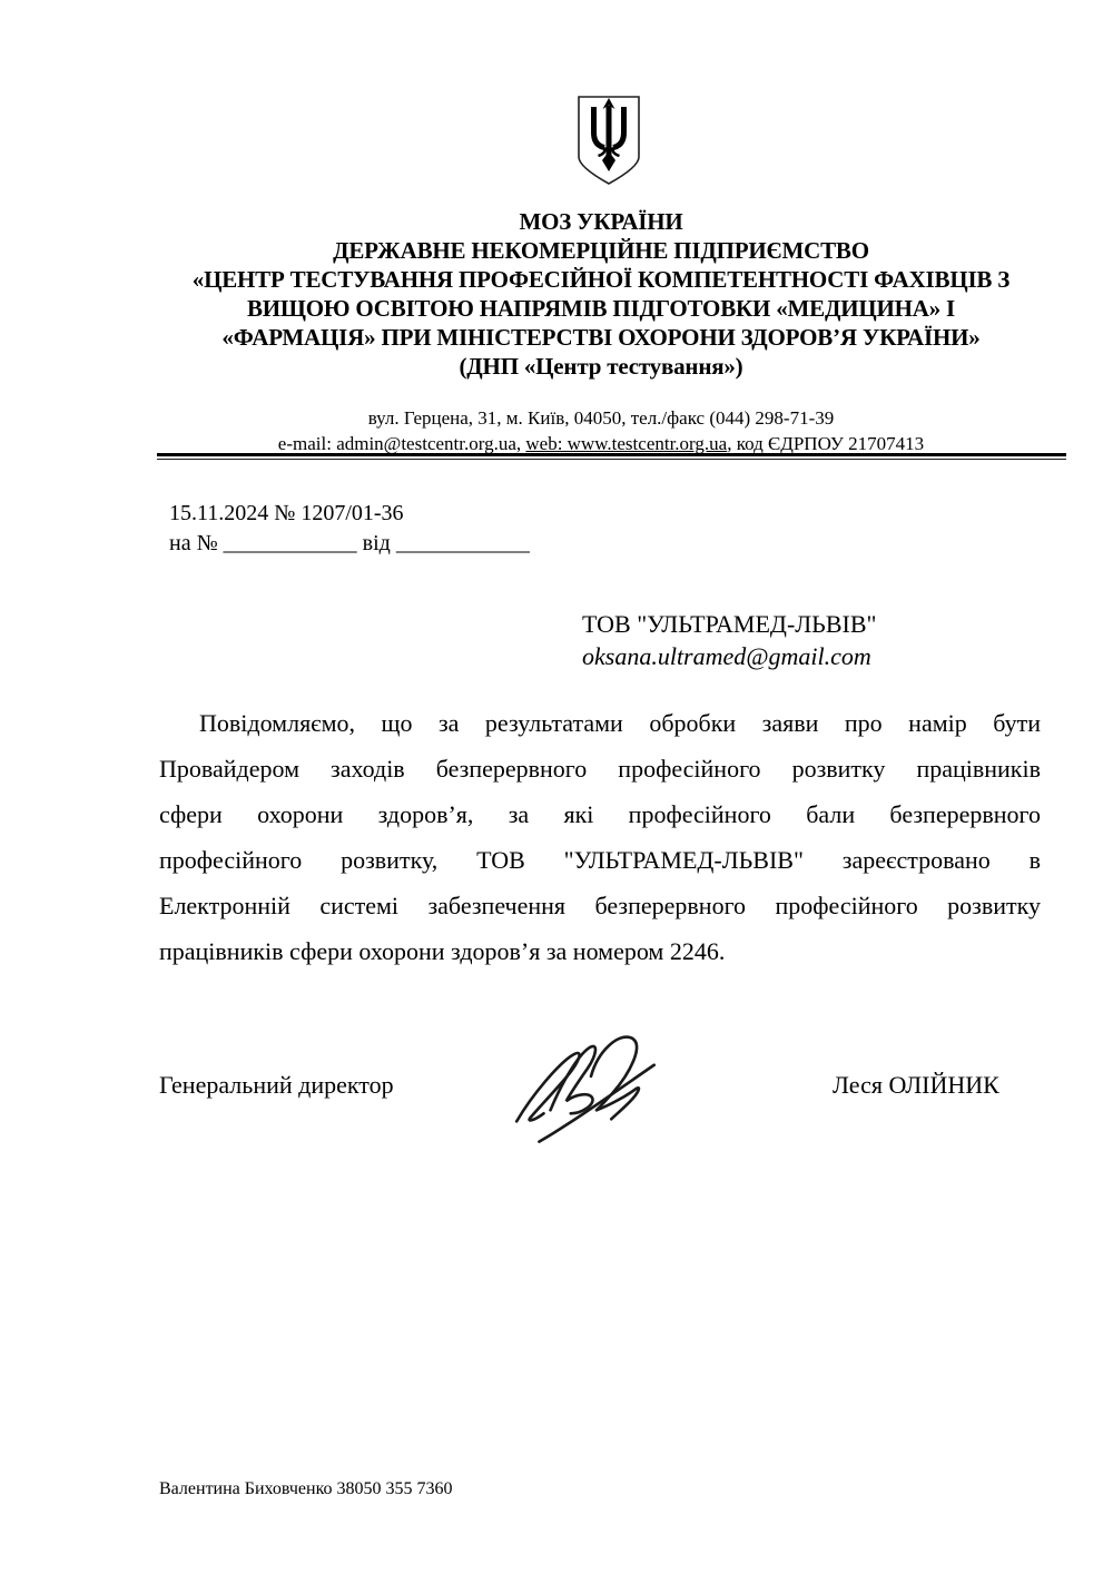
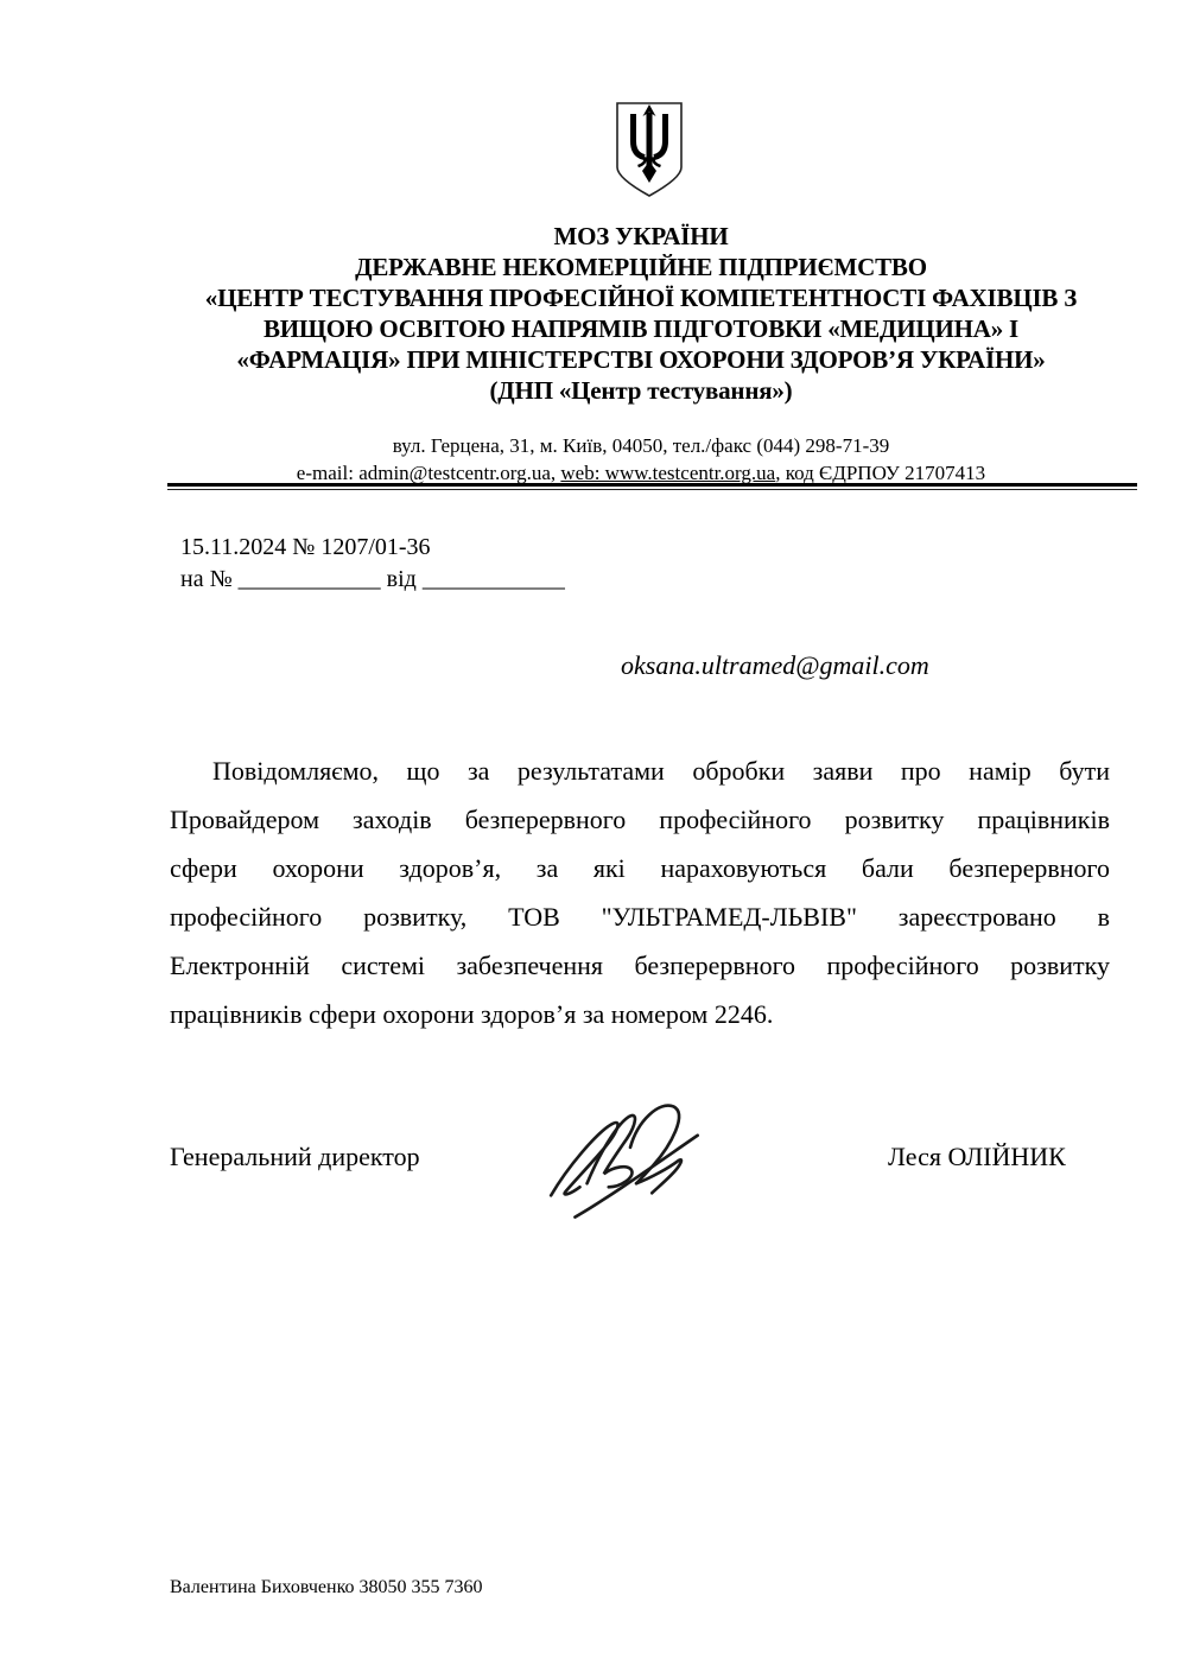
  МОЗ УКРАЇНИ
  ДЕРЖАВНЕ НЕКОМЕРЦІЙНЕ ПІДПРИЄМСТВО
  «ЦЕНТР ТЕСТУВАННЯ ПРОФЕСІЙНОЇ КОМПЕТЕНТНОСТІ ФАХІВЦІВ З
  ВИЩОЮ ОСВІТОЮ НАПРЯМІВ ПІДГОТОВКИ «МЕДИЦИНА» І
  «ФАРМАЦІЯ» ПРИ МІНІСТЕРСТВІ ОХОРОНИ ЗДОРОВ’Я УКРАЇНИ»
  (ДНП «Центр тестування»)
  вул. Герцена, 31, м. Київ, 04050, тел./факс (044) 298-71-39
  e-mail: admin@testcentr.org.ua, web: www.testcentr.org.ua, код ЄДРПОУ 21707413
  15.11.2024 № 1207/01-36
  на № ____________ від ____________
- ТОВ "УЛЬТРАМЕД-ЛЬВІВ"
  oksana.ultramed@gmail.com
  Повідомляємо, що за результатами обробки заяви про намір бути
  Провайдером заходів безперервного професійного розвитку працівників
- сфери охорони здоров’я, за які професійного бали безперервного
+ сфери охорони здоров’я, за які нараховуються бали безперервного
  професійного розвитку, ТОВ "УЛЬТРАМЕД-ЛЬВІВ" зареєстровано в
  Електронній системі забезпечення безперервного професійного розвитку
  працівників сфери охорони здоров’я за номером 2246.
  Генеральний директор
  Леся ОЛІЙНИК
  Валентина Биховченко 38050 355 7360
